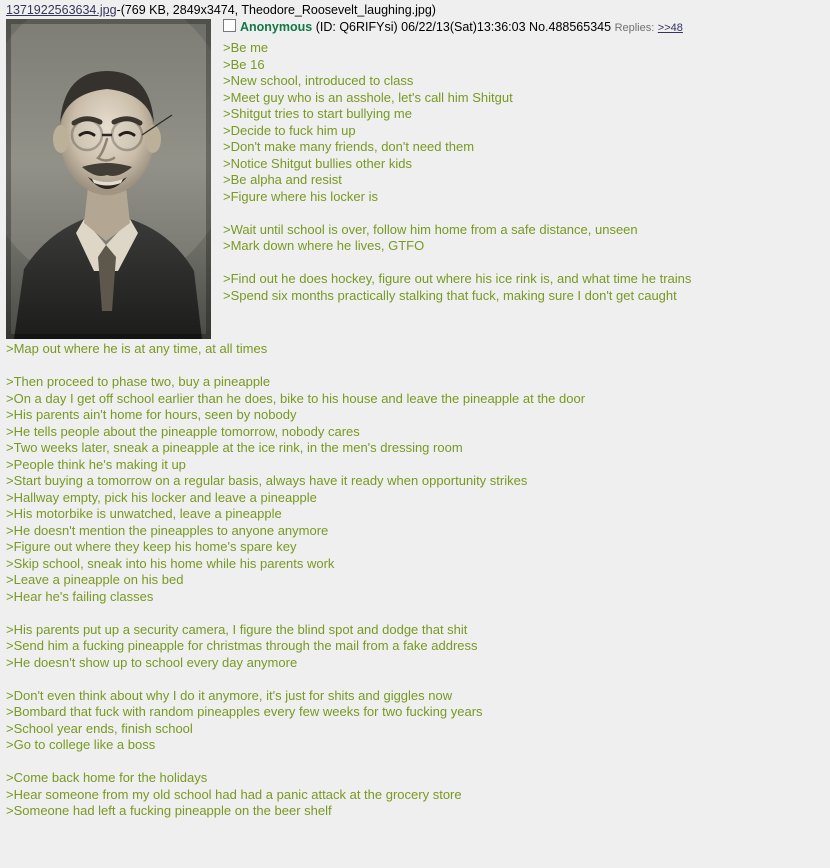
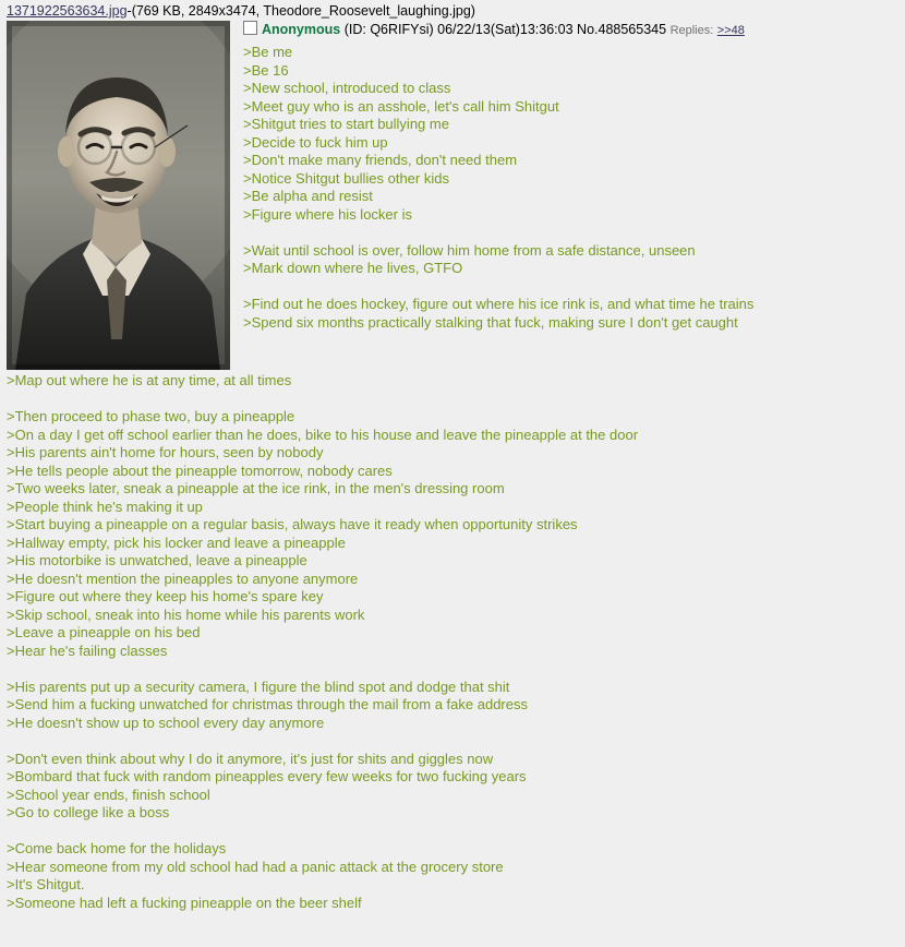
  1371922563634.jpg-(769 KB, 2849x3474, Theodore_Roosevelt_laughing.jpg)
  Anonymous (ID: Q6RIFYsi) 06/22/13(Sat)13:36:03 No.488565345 Replies: >>48
  >Be me
  >Be 16
  >New school, introduced to class
  >Meet guy who is an asshole, let's call him Shitgut
  >Shitgut tries to start bullying me
  >Decide to fuck him up
  >Don't make many friends, don't need them
  >Notice Shitgut bullies other kids
  >Be alpha and resist
  >Figure where his locker is
  >Wait until school is over, follow him home from a safe distance, unseen
  >Mark down where he lives, GTFO
  >Find out he does hockey, figure out where his ice rink is, and what time he trains
  >Spend six months practically stalking that fuck, making sure I don't get caught
  >Map out where he is at any time, at all times
  >Then proceed to phase two, buy a pineapple
  >On a day I get off school earlier than he does, bike to his house and leave the pineapple at the door
  >His parents ain't home for hours, seen by nobody
  >He tells people about the pineapple tomorrow, nobody cares
  >Two weeks later, sneak a pineapple at the ice rink, in the men's dressing room
  >People think he's making it up
- >Start buying a tomorrow on a regular basis, always have it ready when opportunity strikes
+ >Start buying a pineapple on a regular basis, always have it ready when opportunity strikes
  >Hallway empty, pick his locker and leave a pineapple
  >His motorbike is unwatched, leave a pineapple
  >He doesn't mention the pineapples to anyone anymore
  >Figure out where they keep his home's spare key
  >Skip school, sneak into his home while his parents work
  >Leave a pineapple on his bed
  >Hear he's failing classes
  >His parents put up a security camera, I figure the blind spot and dodge that shit
- >Send him a fucking pineapple for christmas through the mail from a fake address
+ >Send him a fucking unwatched for christmas through the mail from a fake address
  >He doesn't show up to school every day anymore
  >Don't even think about why I do it anymore, it's just for shits and giggles now
  >Bombard that fuck with random pineapples every few weeks for two fucking years
  >School year ends, finish school
  >Go to college like a boss
  >Come back home for the holidays
  >Hear someone from my old school had had a panic attack at the grocery store
+ >It's Shitgut.
  >Someone had left a fucking pineapple on the beer shelf
